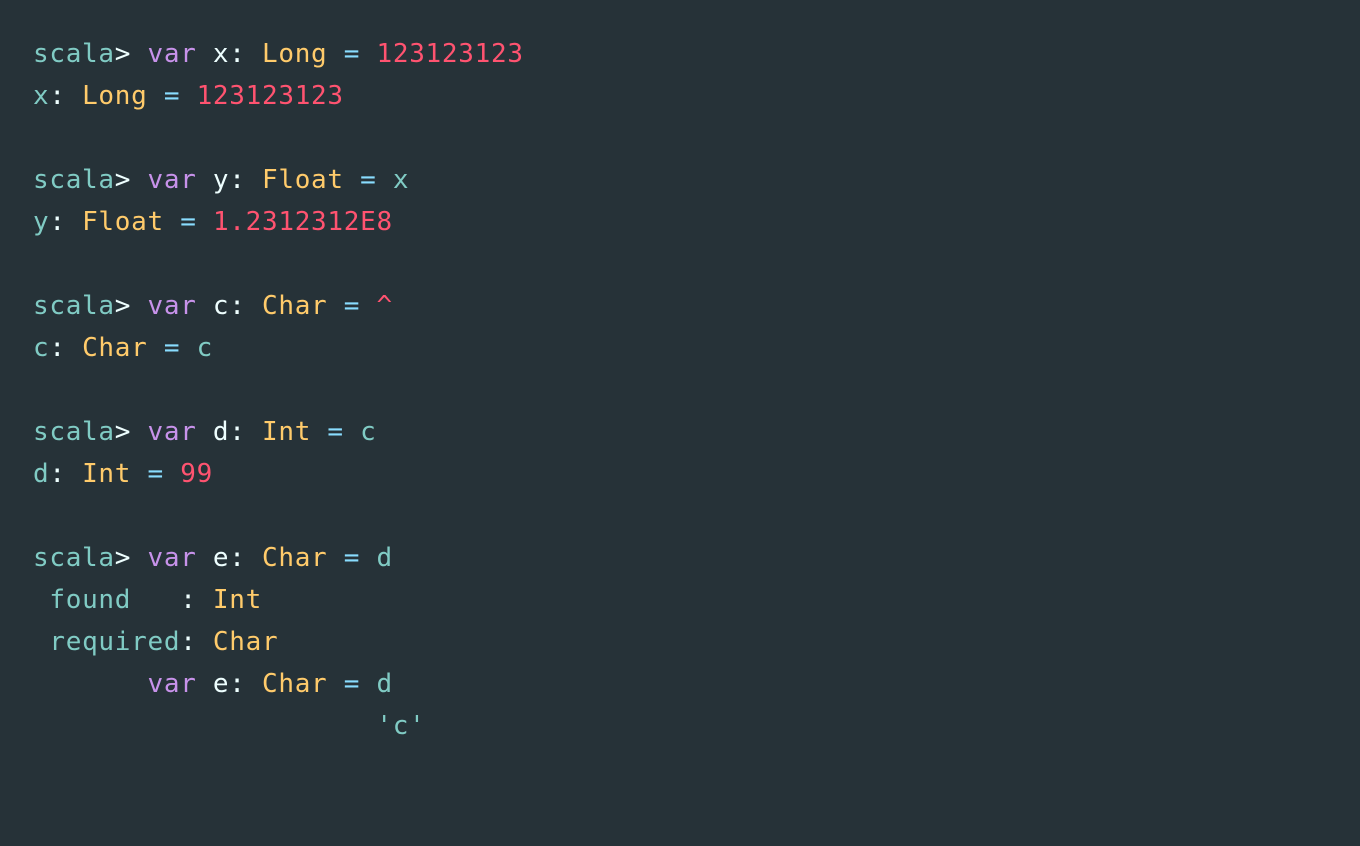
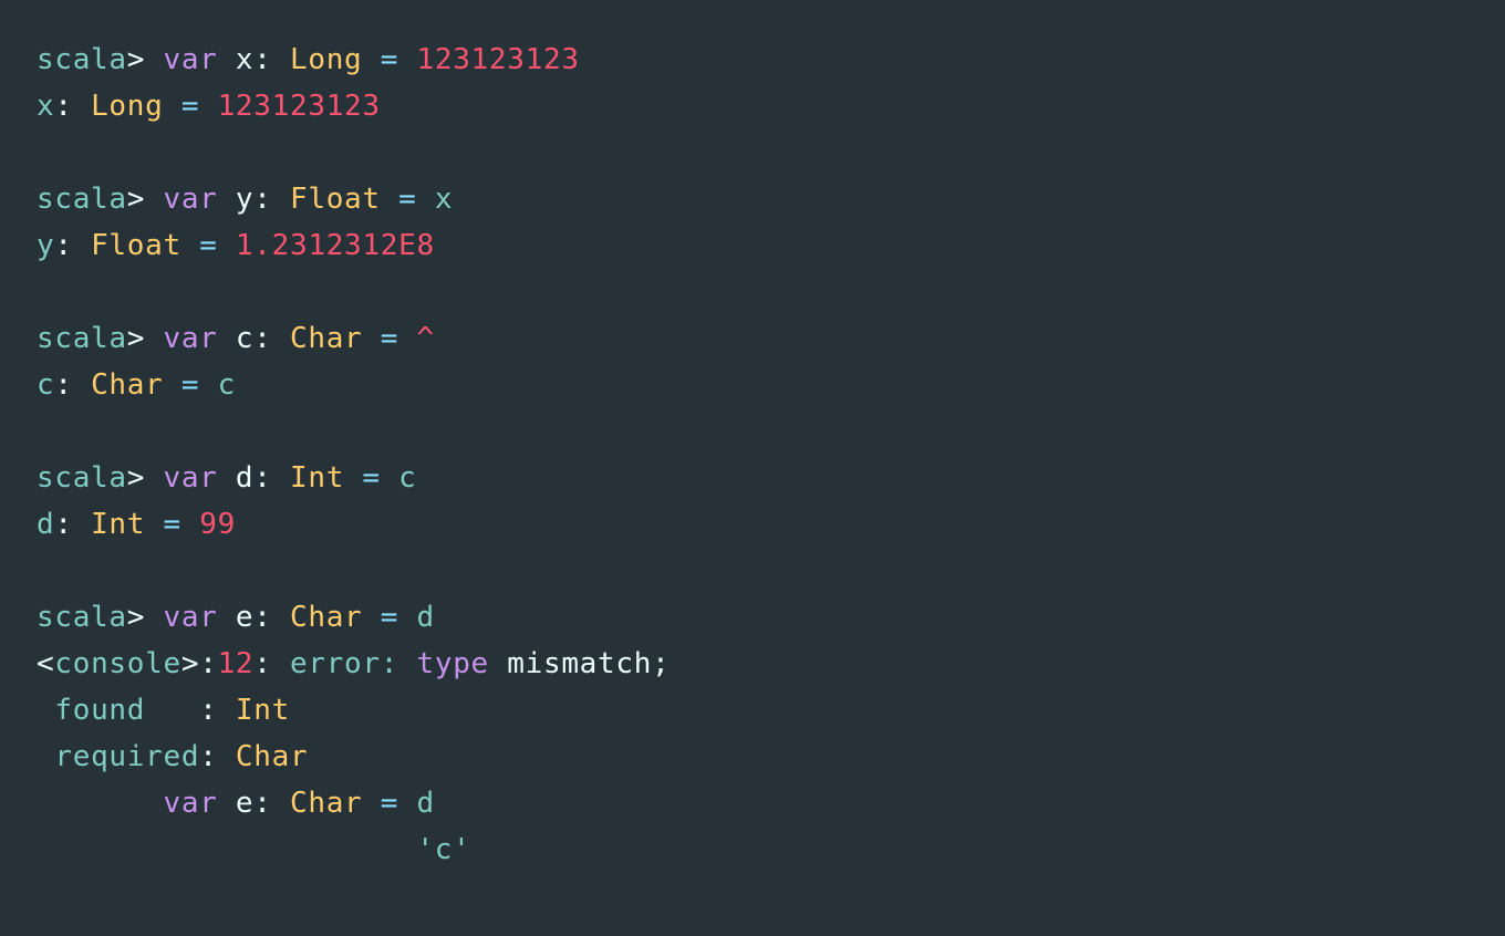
  scala> var x: Long = 123123123
  x: Long = 123123123
  scala> var y: Float = x
  y: Float = 1.2312312E8
  scala> var c: Char = ^
  c: Char = c
  scala> var d: Int = c
  d: Int = 99
  scala> var e: Char = d
+ <console>:12: error: type mismatch;
  found : Int
  required: Char
  var e: Char = d
  'c'
